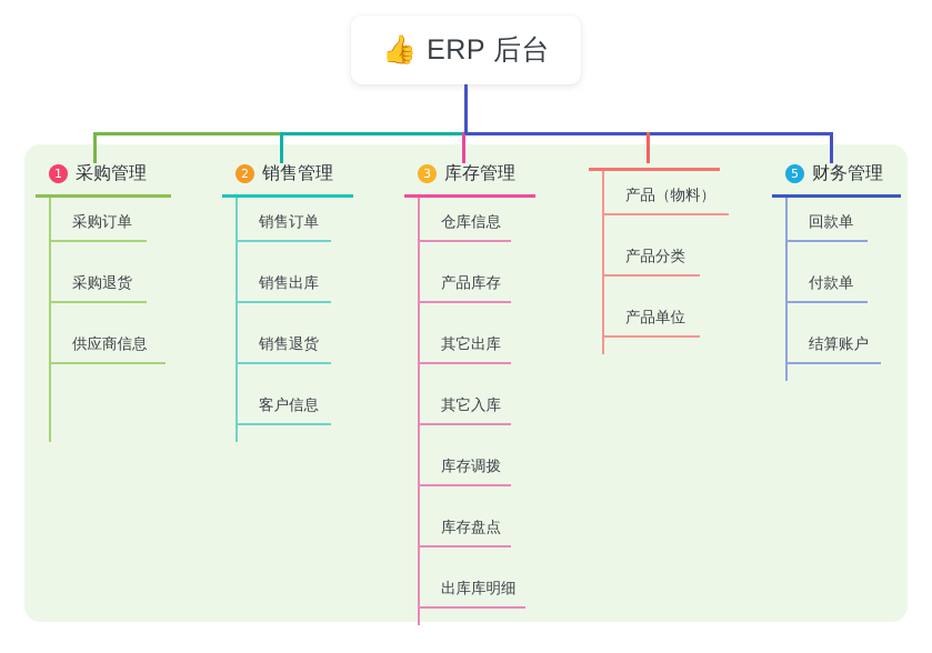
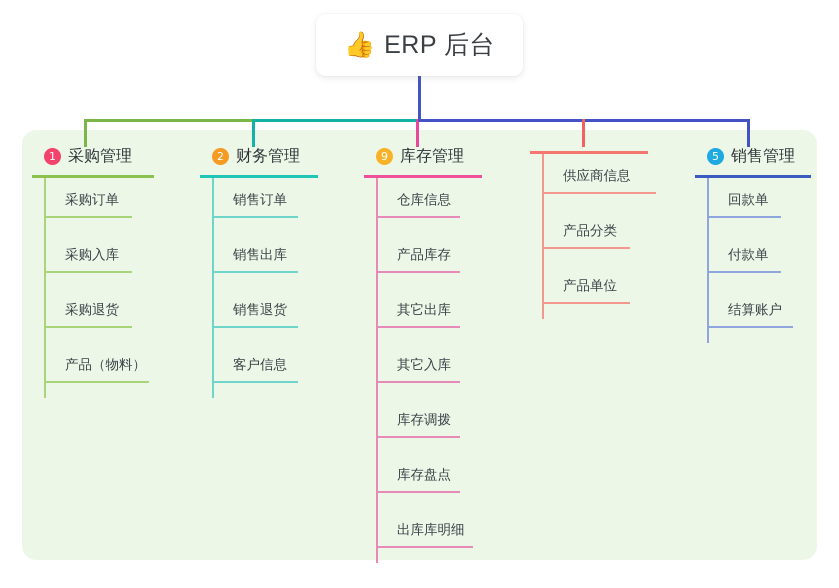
  👍
  ERP 后台
  1
  采购管理
  采购订单
+ 采购入库
  采购退货
- 供应商信息
+ 产品（物料）
  2
- 销售管理
+ 财务管理
  销售订单
  销售出库
  销售退货
  客户信息
- 3
+ 9
  库存管理
  仓库信息
  产品库存
  其它出库
  其它入库
  库存调拨
  库存盘点
  出库库明细
- 产品（物料）
+ 供应商信息
  产品分类
  产品单位
  5
- 财务管理
+ 销售管理
  回款单
  付款单
  结算账户
